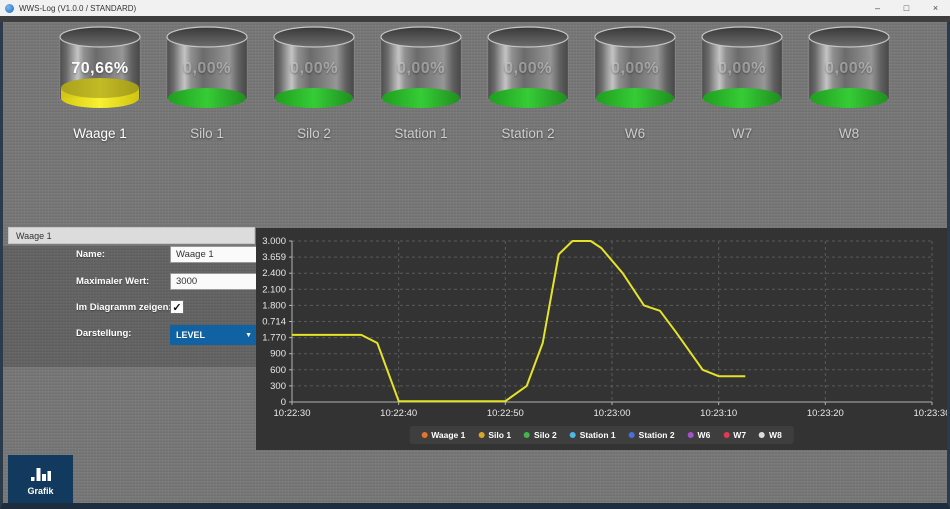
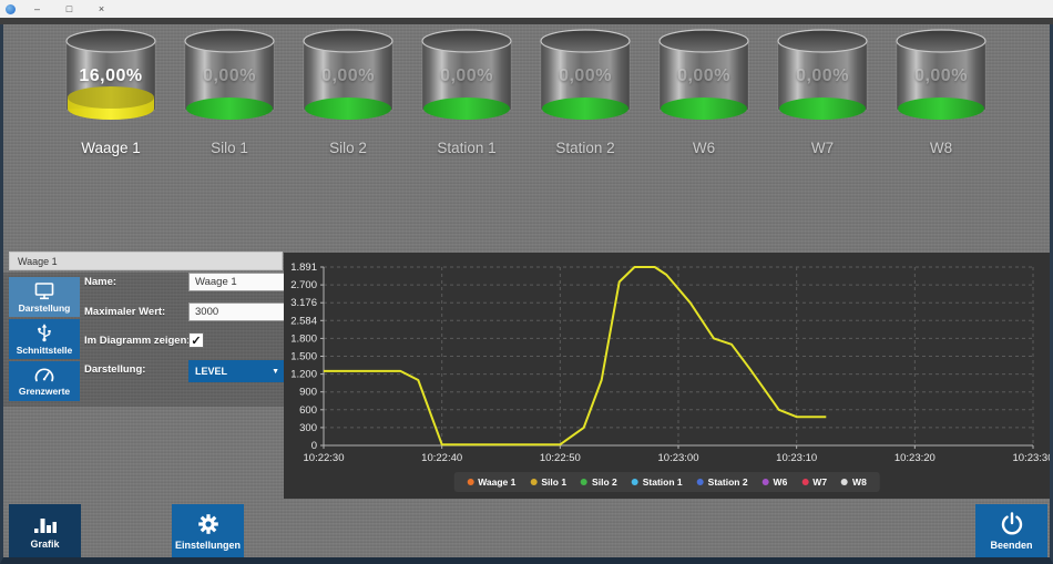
- WWS-Log (V1.0.0 / STANDARD)
  –
  □
  ×
- 70,66%
+ 16,00%
  Waage 1
  0,00%
  Silo 1
  0,00%
  Silo 2
  0,00%
  Station 1
  0,00%
  Station 2
  0,00%
  W6
  0,00%
  W7
  0,00%
  W8
  Waage 1
+ Darstellung
+ Schnittstelle
+ Grenzwerte
  Name:
  Waage 1
  Maximaler Wert:
  3000
  Im Diagramm zeigen
  ✓
  Darstellung:
  LEVEL
- 3.000
+ 1.891
- 3.659
+ 2.700
- 2.400
+ 3.176
- 2.100
+ 2.584
  1.800
- 0.714
+ 1.500
- 1.770
+ 1.200
  900
  600
  300
  0
  10:22:30
  10:22:40
  10:22:50
  10:23:00
  10:23:10
  10:23:20
  10:23:3
  Waage 1
  Silo 1
  Silo 2
  Station 1
  Station 2
  W6
  W7
  W8
  Grafik
+ Einstellungen
+ Beenden
